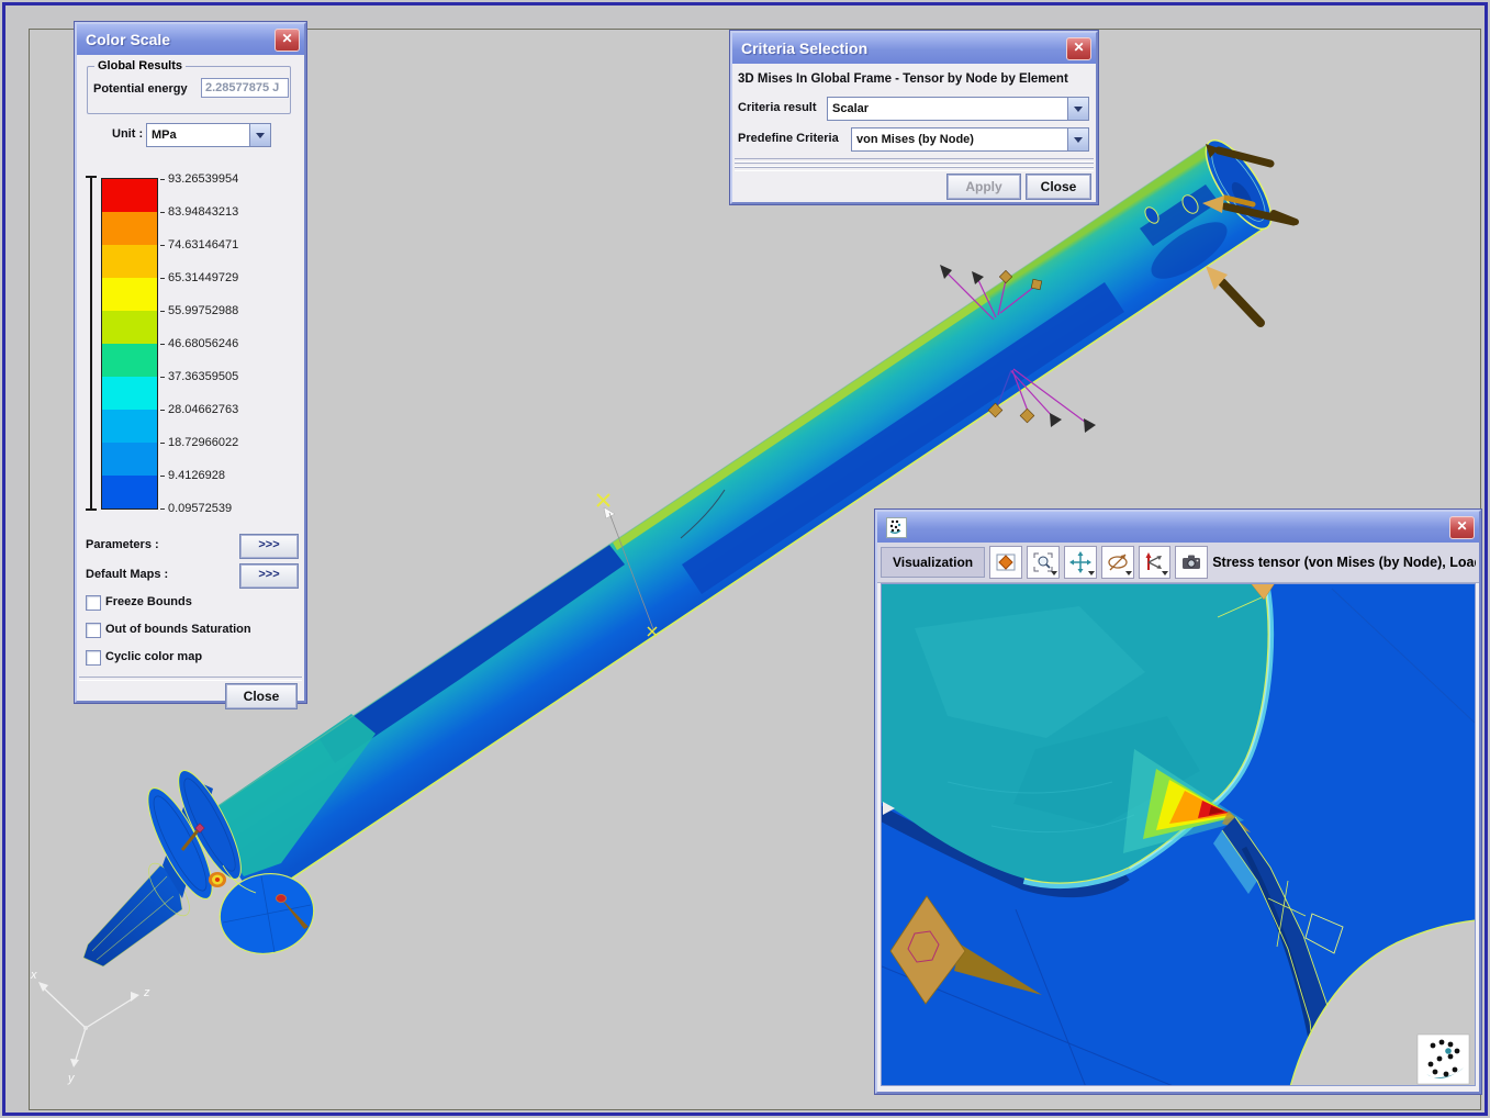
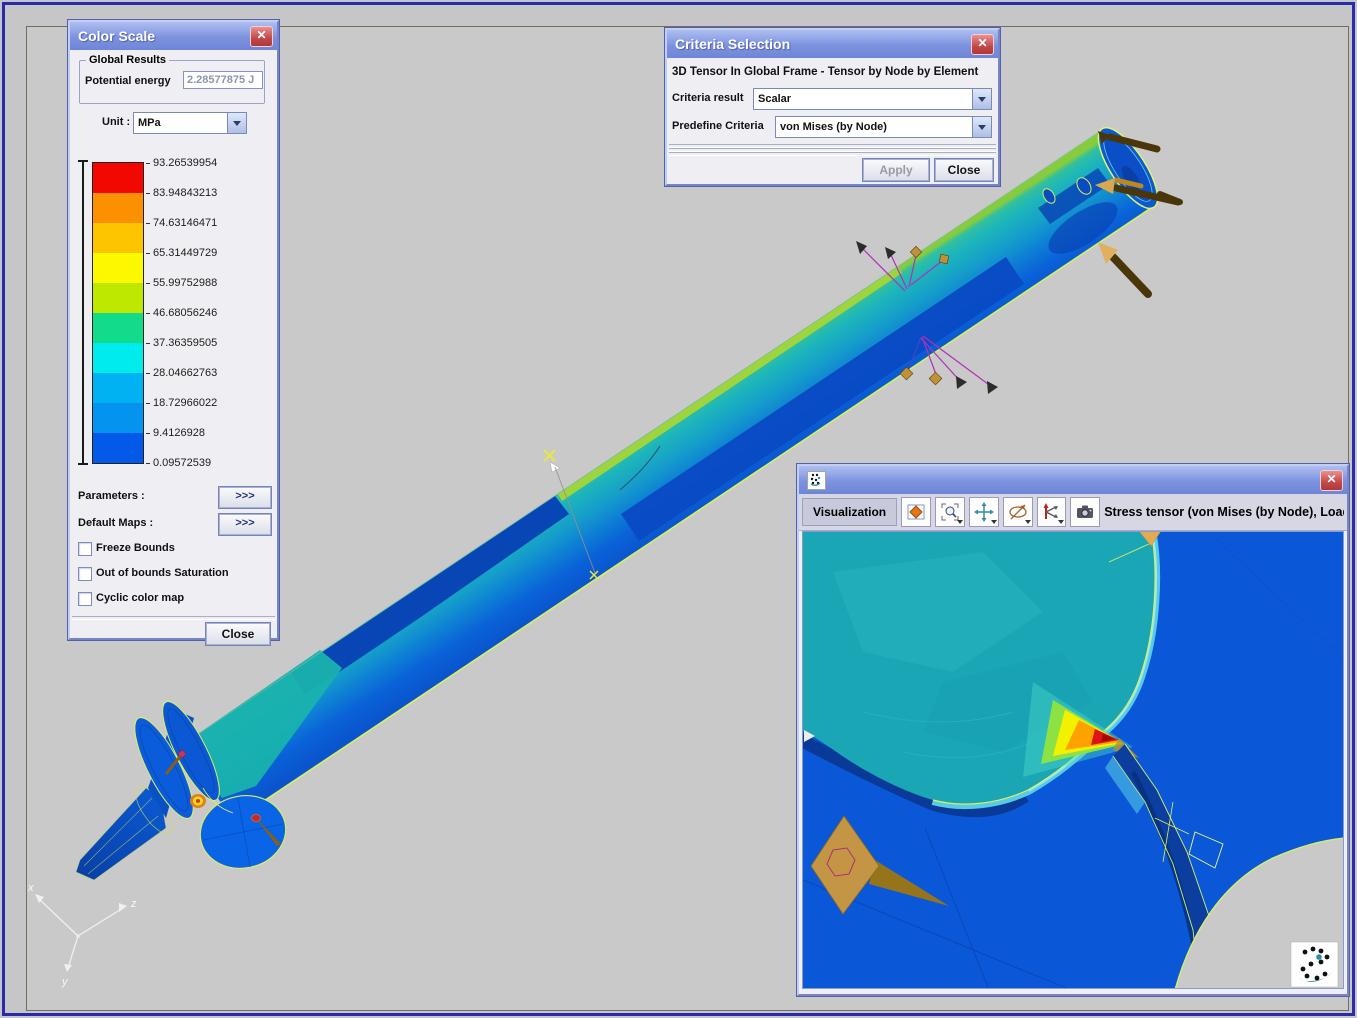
  x
  z
  y
  Color Scale
  ✕
  Global Results
  Potential energy
  2.28577875 J
  Unit :
  MPa
  93.26539954
  83.94843213
  74.63146471
  65.31449729
  55.99752988
  46.68056246
  37.36359505
  28.04662763
  18.72966022
  9.4126928
  0.09572539
  Parameters :
  >>>
  Default Maps :
  >>>
  Freeze Bounds
  Out of bounds Saturation
  Cyclic color map
  Close
  Criteria Selection
  ✕
- 3D Mises In Global Frame - Tensor by Node by Element
+ 3D Tensor In Global Frame - Tensor by Node by Element
  Criteria result
  Scalar
  Predefine Criteria
  von Mises (by Node)
  Apply
  Close
  ✕
  Visualization
  Stress tensor (von Mises (by Node), Loa
